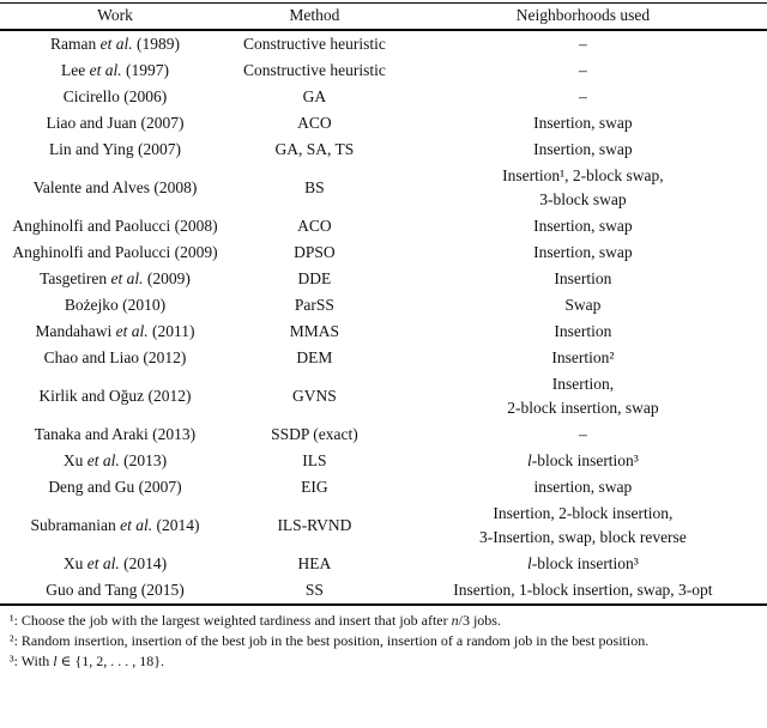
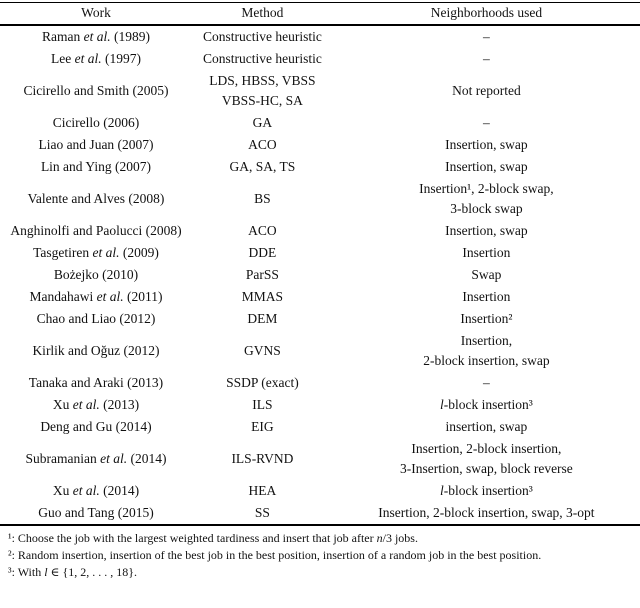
  Work	Method	Neighborhoods used
  Raman et al. (1989)	Constructive heuristic	–
  Lee et al. (1997)	Constructive heuristic	–
+ Cicirello and Smith (2005)	LDS, HBSS, VBSSVBSS-HC, SA	Not reported
  Cicirello (2006)	GA	–
  Liao and Juan (2007)	ACO	Insertion, swap
  Lin and Ying (2007)	GA, SA, TS	Insertion, swap
  Valente and Alves (2008)	BS	Insertion¹, 2-block swap,3-block swap
  Anghinolfi and Paolucci (2008)	ACO	Insertion, swap
- Anghinolfi and Paolucci (2009)	DPSO	Insertion, swap
  Tasgetiren et al. (2009)	DDE	Insertion
  Bożejko (2010)	ParSS	Swap
  Mandahawi et al. (2011)	MMAS	Insertion
  Chao and Liao (2012)	DEM	Insertion²
  Kirlik and Oğuz (2012)	GVNS	Insertion,2-block insertion, swap
  Tanaka and Araki (2013)	SSDP (exact)	–
  Xu et al. (2013)	ILS	l-block insertion³
- Deng and Gu (2007)	EIG	insertion, swap
+ Deng and Gu (2014)	EIG	insertion, swap
  Subramanian et al. (2014)	ILS-RVND	Insertion, 2-block insertion,3-Insertion, swap, block reverse
  Xu et al. (2014)	HEA	l-block insertion³
- Guo and Tang (2015)	SS	Insertion, 1-block insertion, swap, 3-opt
+ Guo and Tang (2015)	SS	Insertion, 2-block insertion, swap, 3-opt
  ¹: Choose the job with the largest weighted tardiness and insert that job after n/3 jobs.
  ²: Random insertion, insertion of the best job in the best position, insertion of a random job in the best position.
  ³: With l ∈ {1, 2, . . . , 18}.
